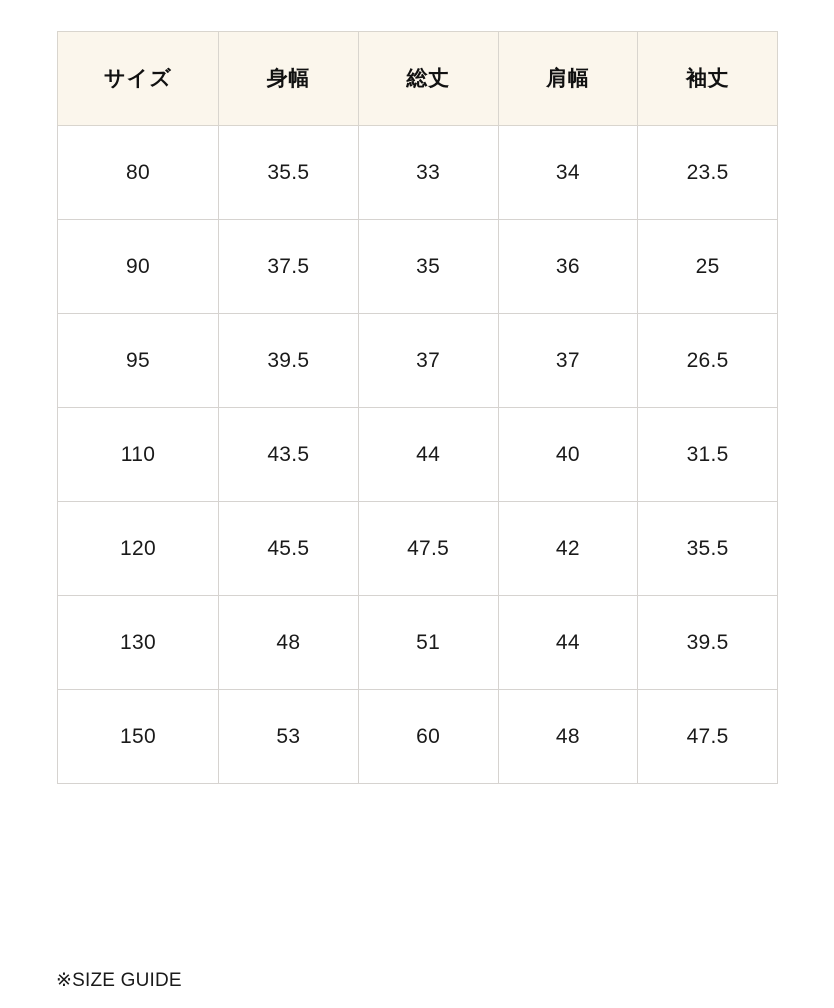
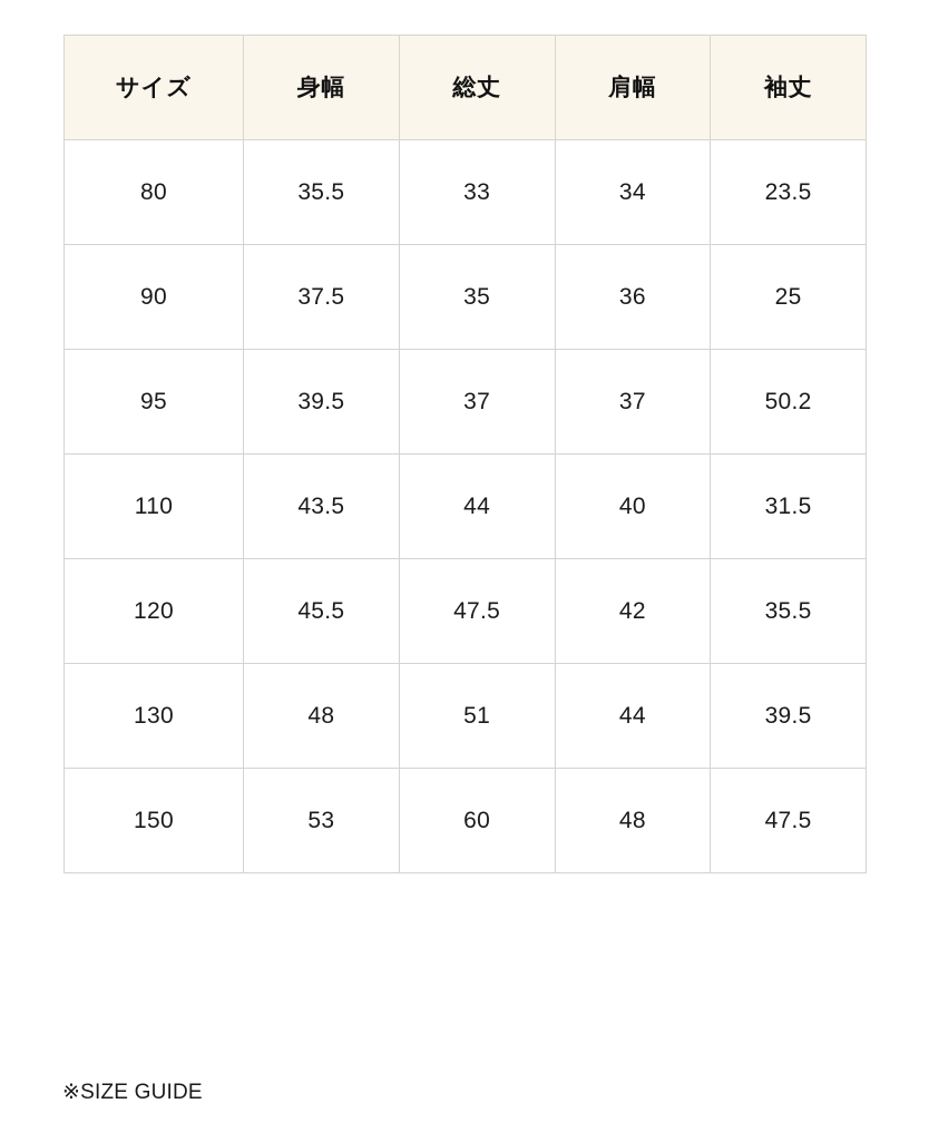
  サイズ	身幅	総丈	肩幅	袖丈
  80	35.5	33	34	23.5
  90	37.5	35	36	25
- 95	39.5	37	37	26.5
+ 95	39.5	37	37	50.2
  110	43.5	44	40	31.5
  120	45.5	47.5	42	35.5
  130	48	51	44	39.5
  150	53	60	48	47.5
  ※SIZE GUIDE
